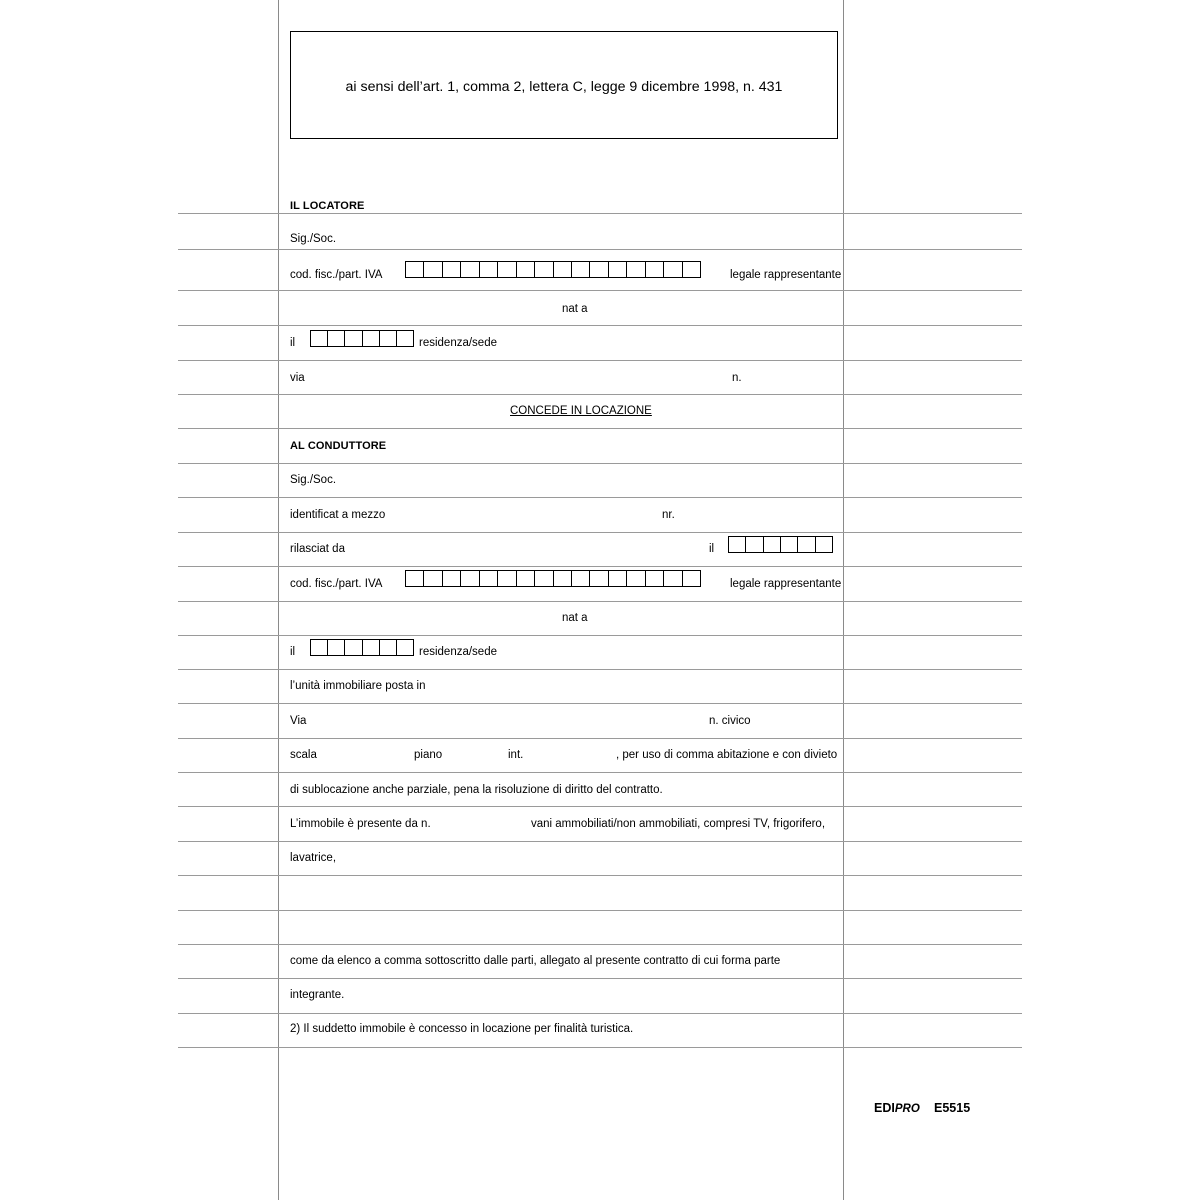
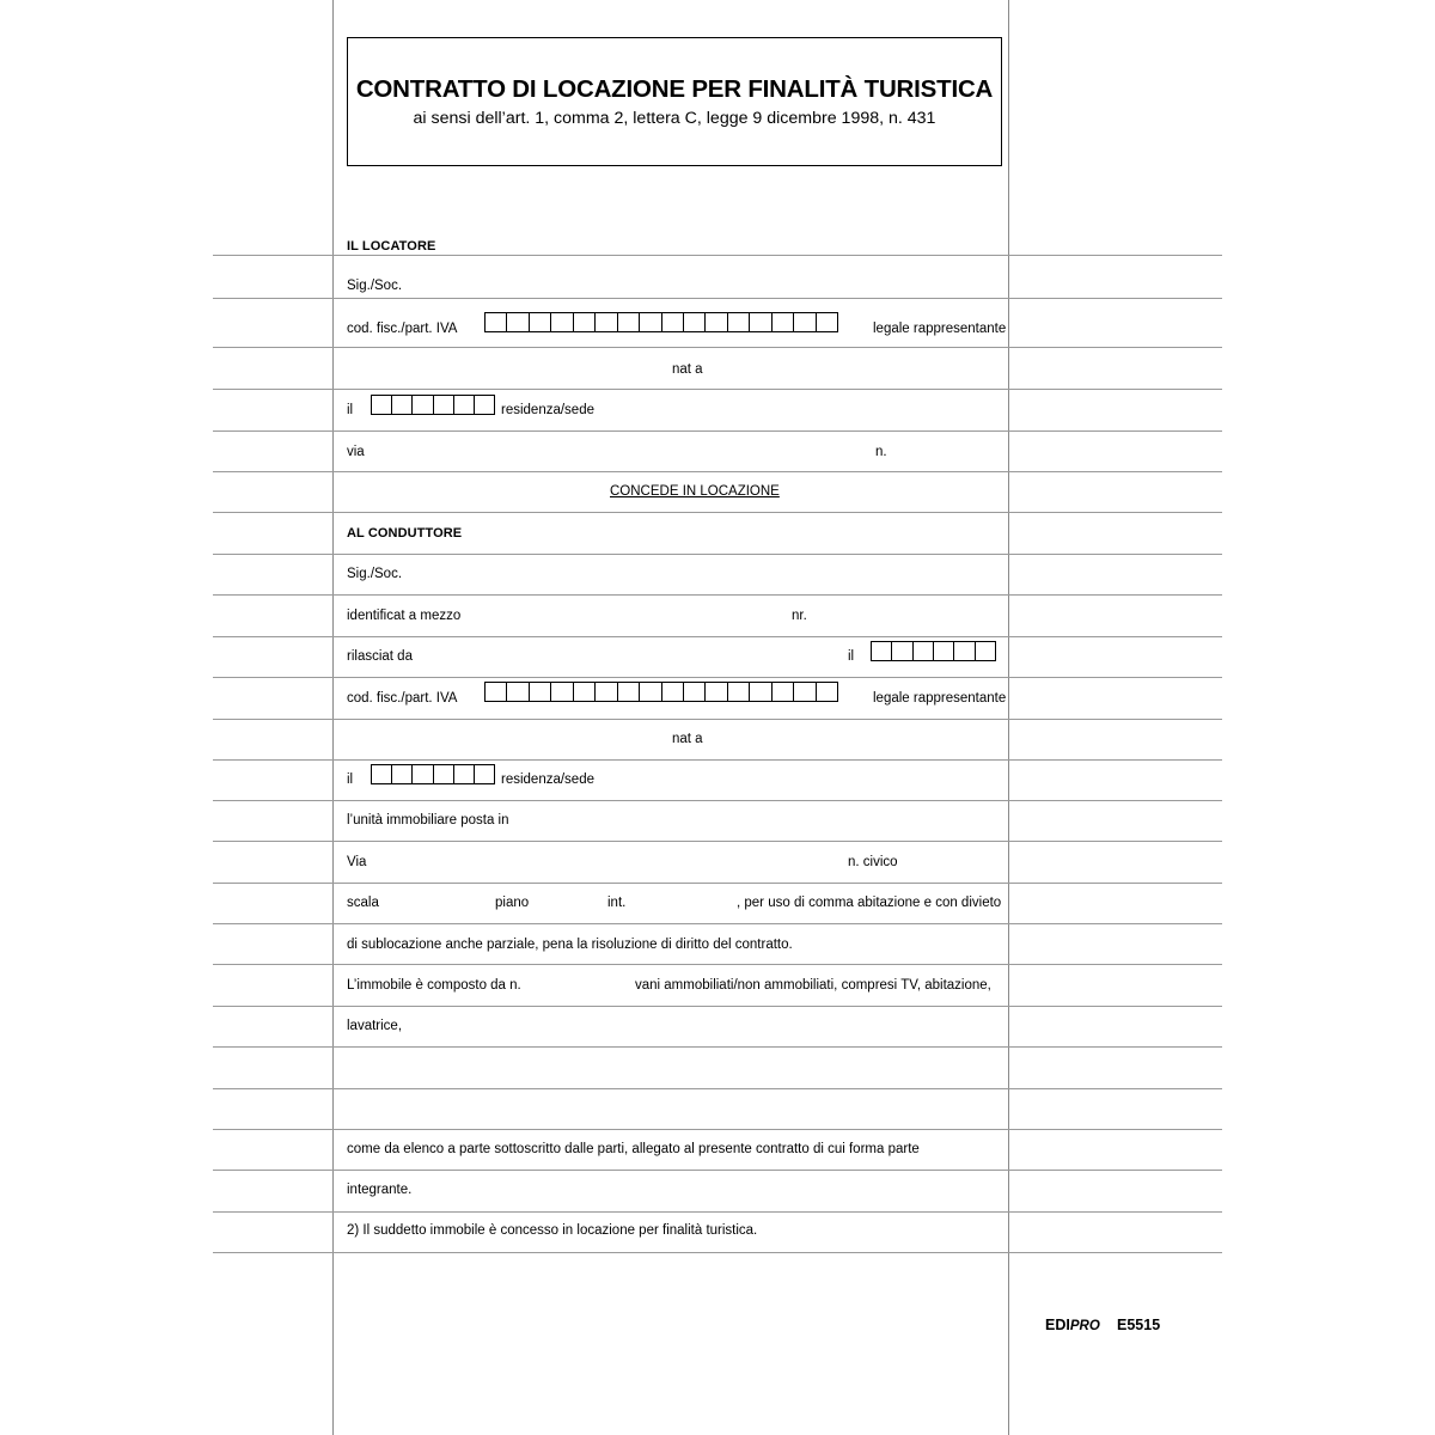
+ CONTRATTO DI LOCAZIONE PER FINALITÀ TURISTICA
  ai sensi dell’art. 1, comma 2, lettera C, legge 9 dicembre 1998, n. 431
  IL LOCATORE
  Sig./Soc.
  cod. fisc./part. IVA
  legale rappresentante
  nat a
  il
  residenza/sede
  via
  n.
  CONCEDE IN LOCAZIONE
  AL CONDUTTORE
  Sig./Soc.
  identificat a mezzo
  nr.
  rilasciat da
  il
  cod. fisc./part. IVA
  legale rappresentante
  nat a
  il
  residenza/sede
  l’unità immobiliare posta in
  Via
  n. civico
  scala
  piano
  int.
  , per uso di comma abitazione e con divieto
  di sublocazione anche parziale, pena la risoluzione di diritto del contratto.
- L’immobile è presente da n.
+ L’immobile è composto da n.
- vani ammobiliati/non ammobiliati, compresi TV, frigorifero,
+ vani ammobiliati/non ammobiliati, compresi TV, abitazione,
  lavatrice,
- come da elenco a comma sottoscritto dalle parti, allegato al presente contratto di cui forma parte
+ come da elenco a parte sottoscritto dalle parti, allegato al presente contratto di cui forma parte
  integrante.
  2) Il suddetto immobile è concesso in locazione per finalità turistica.
  EDIPRO
  E5515
